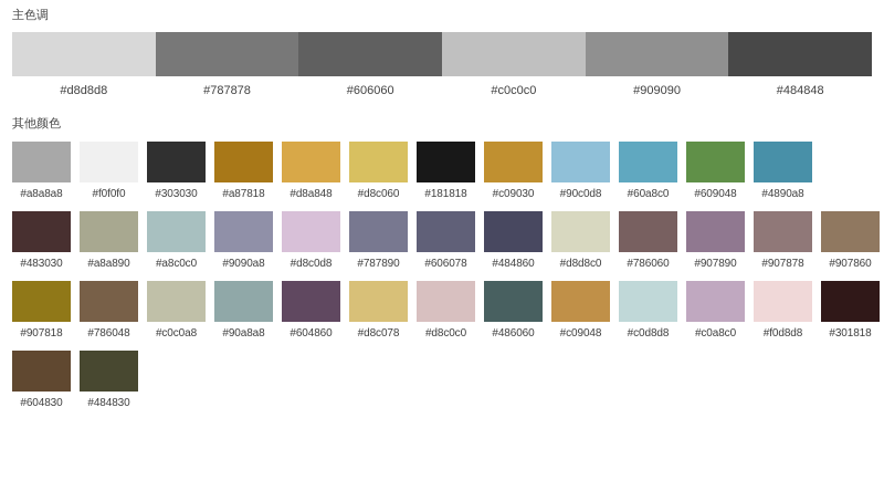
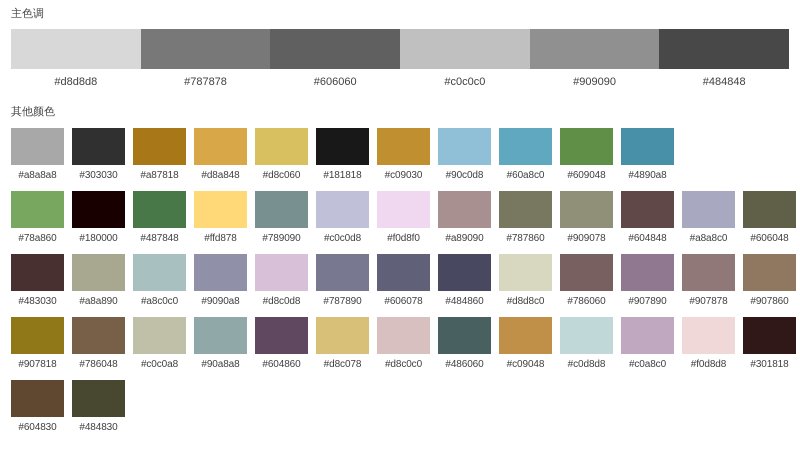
  主色调
  #d8d8d8
  #787878
  #606060
  #c0c0c0
  #909090
  #484848
  其他颜色
  #a8a8a8
- #f0f0f0
  #303030
  #a87818
  #d8a848
  #d8c060
  #181818
  #c09030
  #90c0d8
  #60a8c0
  #609048
  #4890a8
+ #78a860
+ #180000
+ #487848
+ #ffd878
+ #789090
+ #c0c0d8
+ #f0d8f0
+ #a89090
+ #787860
+ #909078
+ #604848
+ #a8a8c0
+ #606048
  #483030
  #a8a890
  #a8c0c0
  #9090a8
  #d8c0d8
  #787890
  #606078
  #484860
  #d8d8c0
  #786060
  #907890
  #907878
  #907860
  #907818
  #786048
  #c0c0a8
  #90a8a8
  #604860
  #d8c078
  #d8c0c0
  #486060
  #c09048
  #c0d8d8
  #c0a8c0
  #f0d8d8
  #301818
  #604830
  #484830
